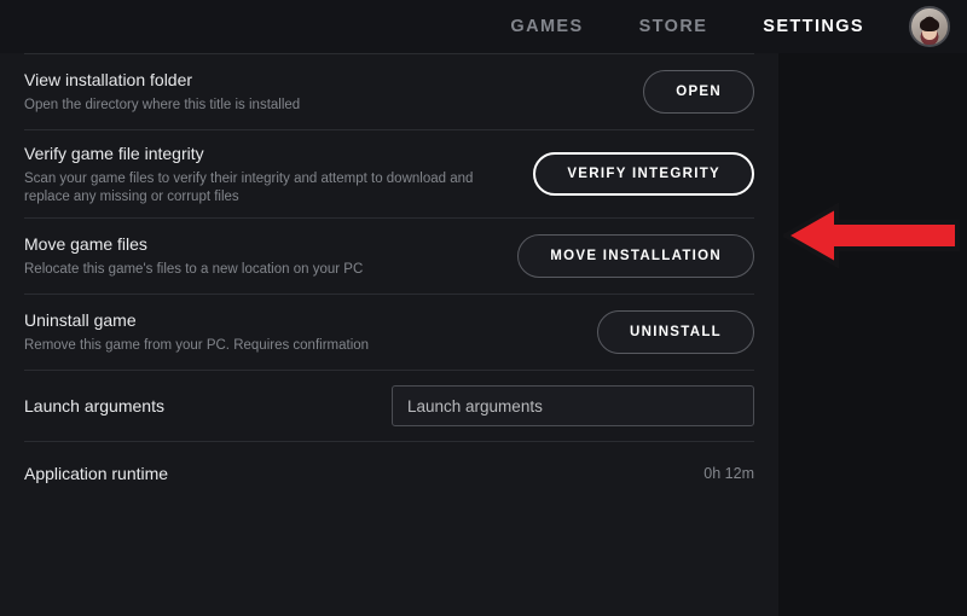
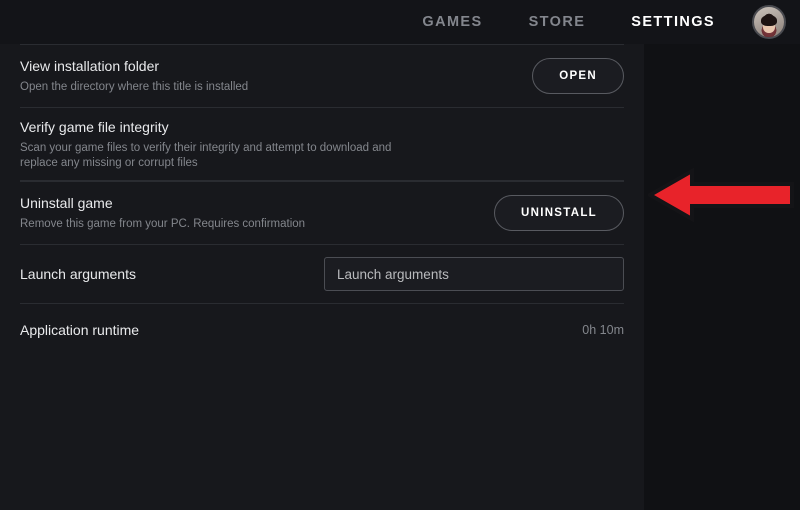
  GAMES
  STORE
  SETTINGS
  View installation folder
  Open the directory where this title is installed
  OPEN
  Verify game file integrity
  Scan your game files to verify their integrity and attempt to download and replace any missing or corrupt files
- VERIFY INTEGRITY
- Move game files
- Relocate this game's files to a new location on your PC
- MOVE INSTALLATION
  Uninstall game
  Remove this game from your PC. Requires confirmation
  UNINSTALL
  Launch arguments
  Launch arguments
  Application runtime
- 0h 12m
+ 0h 10m
